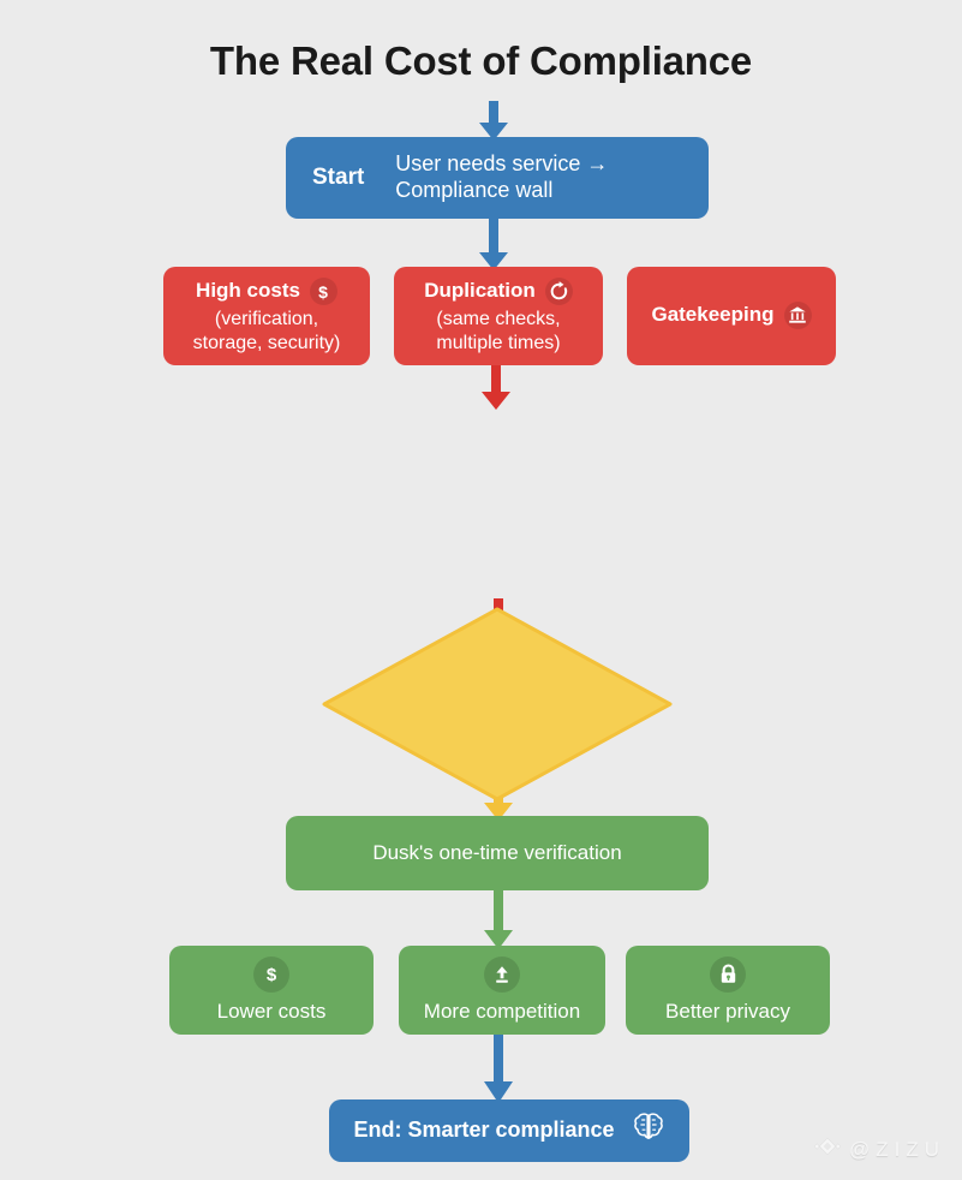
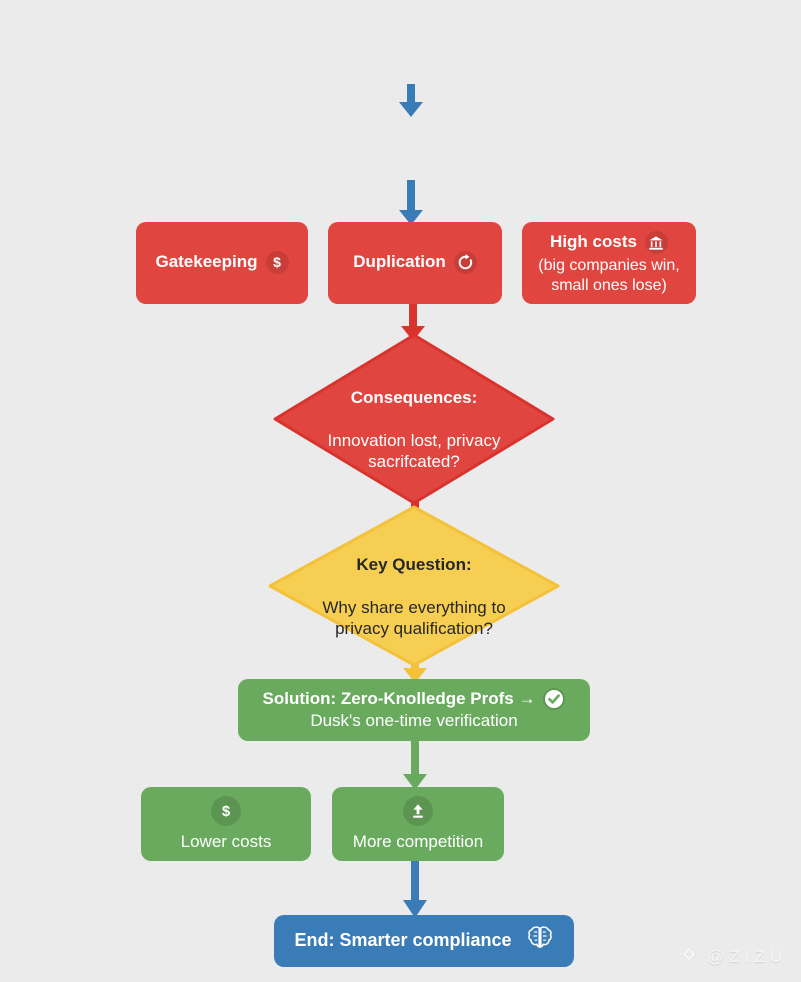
- The Real Cost of Compliance
- Start
- User needs service →
- Compliance wall
- High costs
+ Gatekeeping
  $
- (verification,
- storage, security)
  Duplication
- (same checks,
- multiple times)
- Gatekeeping
+ High costs
+ (big companies win,
+ small ones lose)
+ Consequences:
+ Innovation lost, privacy
+ sacrifcated?
+ Key Question:
+ Why share everything to
+ privacy qualification?
+ Solution: Zero-Knolledge Profs →
  Dusk's one-time verification
  $
  Lower costs
  More competition
- Better privacy
  End: Smarter compliance
  @ZIZU
